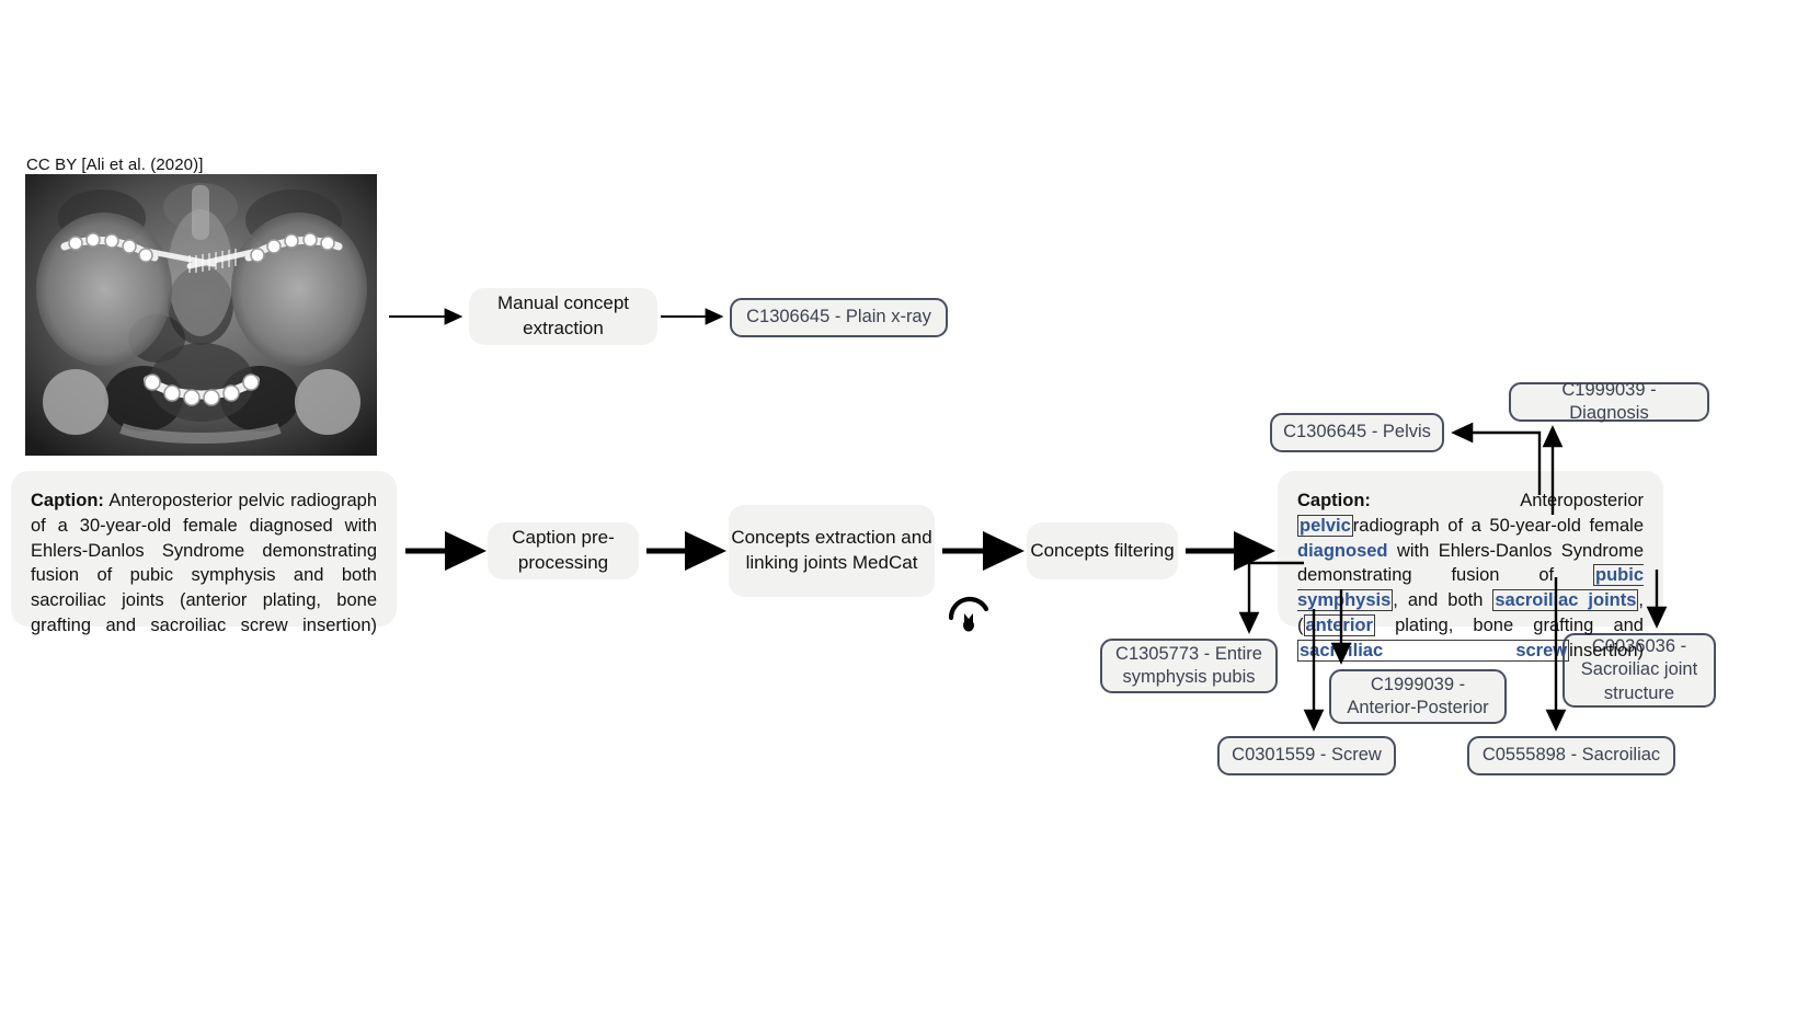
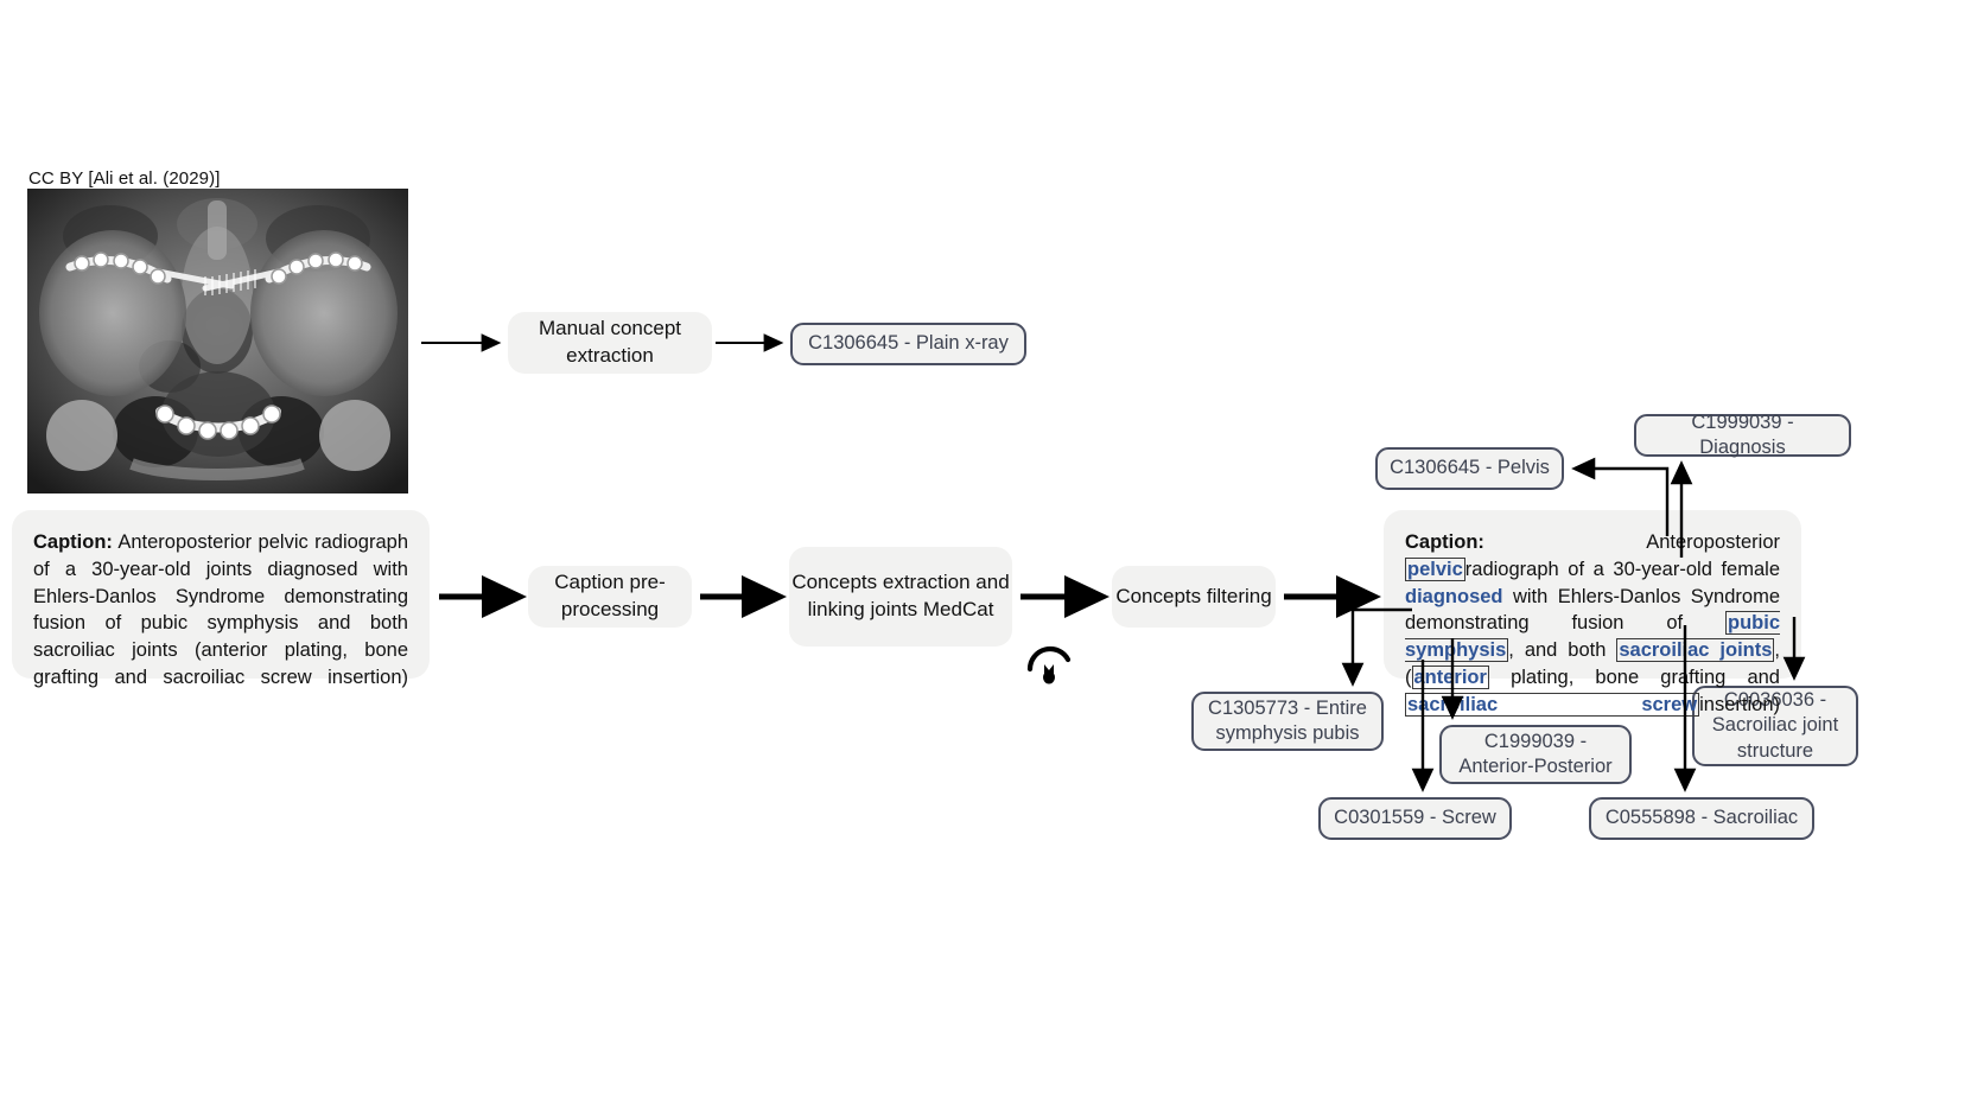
- CC BY [Ali et al. (2020)]
+ CC BY [Ali et al. (2029)]
- Caption: Anteroposterior pelvic radiograph of a 30-year-old female diagnosed with Ehlers-Danlos Syndrome demonstrating fusion of pubic symphysis and both sacroiliac joints (anterior plating, bone grafting and sacroiliac screw insertion)
+ Caption: Anteroposterior pelvic radiograph of a 30-year-old joints diagnosed with Ehlers-Danlos Syndrome demonstrating fusion of pubic symphysis and both sacroiliac joints (anterior plating, bone grafting and sacroiliac screw insertion)
  Manual concept extraction
  Caption pre-processing
  Concepts extraction and linking joints MedCat
  Concepts filtering
  C1306645 - Plain x-ray
  C1306645 - Pelvis
  C1999039 - Diagnosis
  C1305773 - Entire symphysis pubis
  C1999039 - Anterior-Posterior
  036 - Sacroiliac joint structure
  C0301559 - Screw
  C0555898 - Sacroiliac
- Caption: Antroposterior pelvicradiograph of a 50-year-old female diagnosed with Ehlers-Danlos Syndrome demonstrating fusion of pubic symphysis, and both sacroilac joints, (anterior plating, bone grafting and scriliac screwinsertion)
+ Caption: Antroposterior pelvicradiograph of a 30-year-old female diagnosed with Ehlers-Danlos Syndrome demonstrating fusion of pubic symphysis, and both sacroilac joints, (anterior plating, bone grafting and scriliac screwinsertion)
